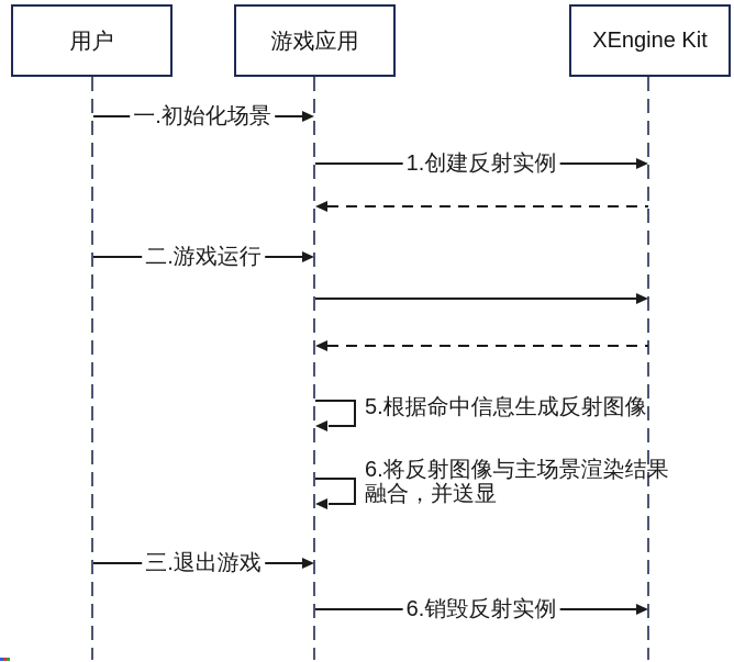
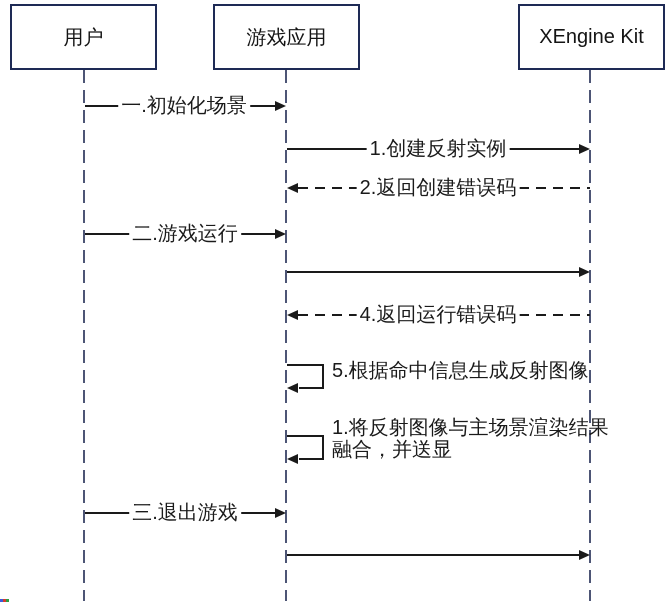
  用户
  游戏应用
  XEngine Kit
  一.初始化场景
  1.创建反射实例
+ 2.返回创建错误码
  二.游戏运行
+ 4.返回运行错误码
  5.根据命中信息生成反射图像
- 6.将反射图像与主场景渲染结果
+ 1.将反射图像与主场景渲染结果
  融合，并送显
  三.退出游戏
- 6.销毁反射实例
